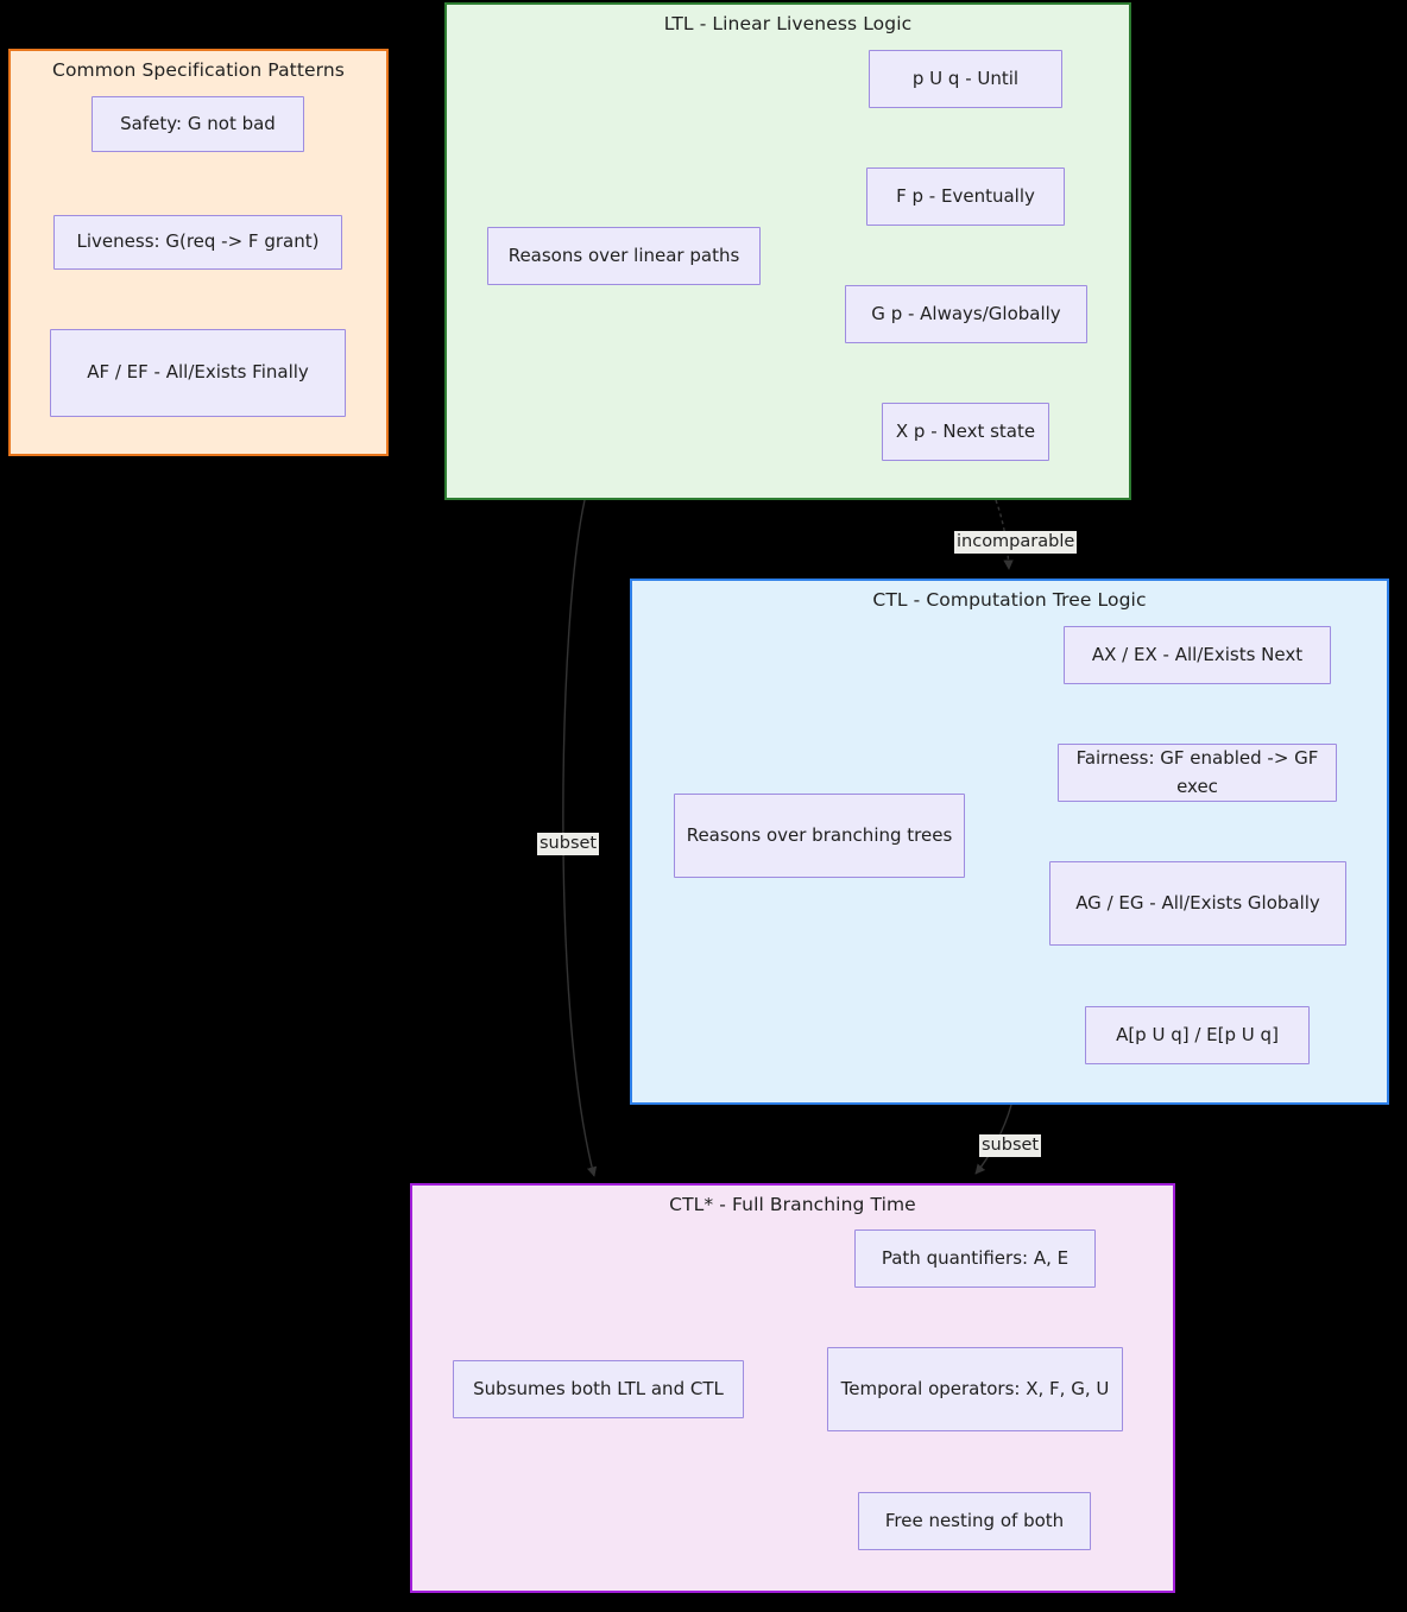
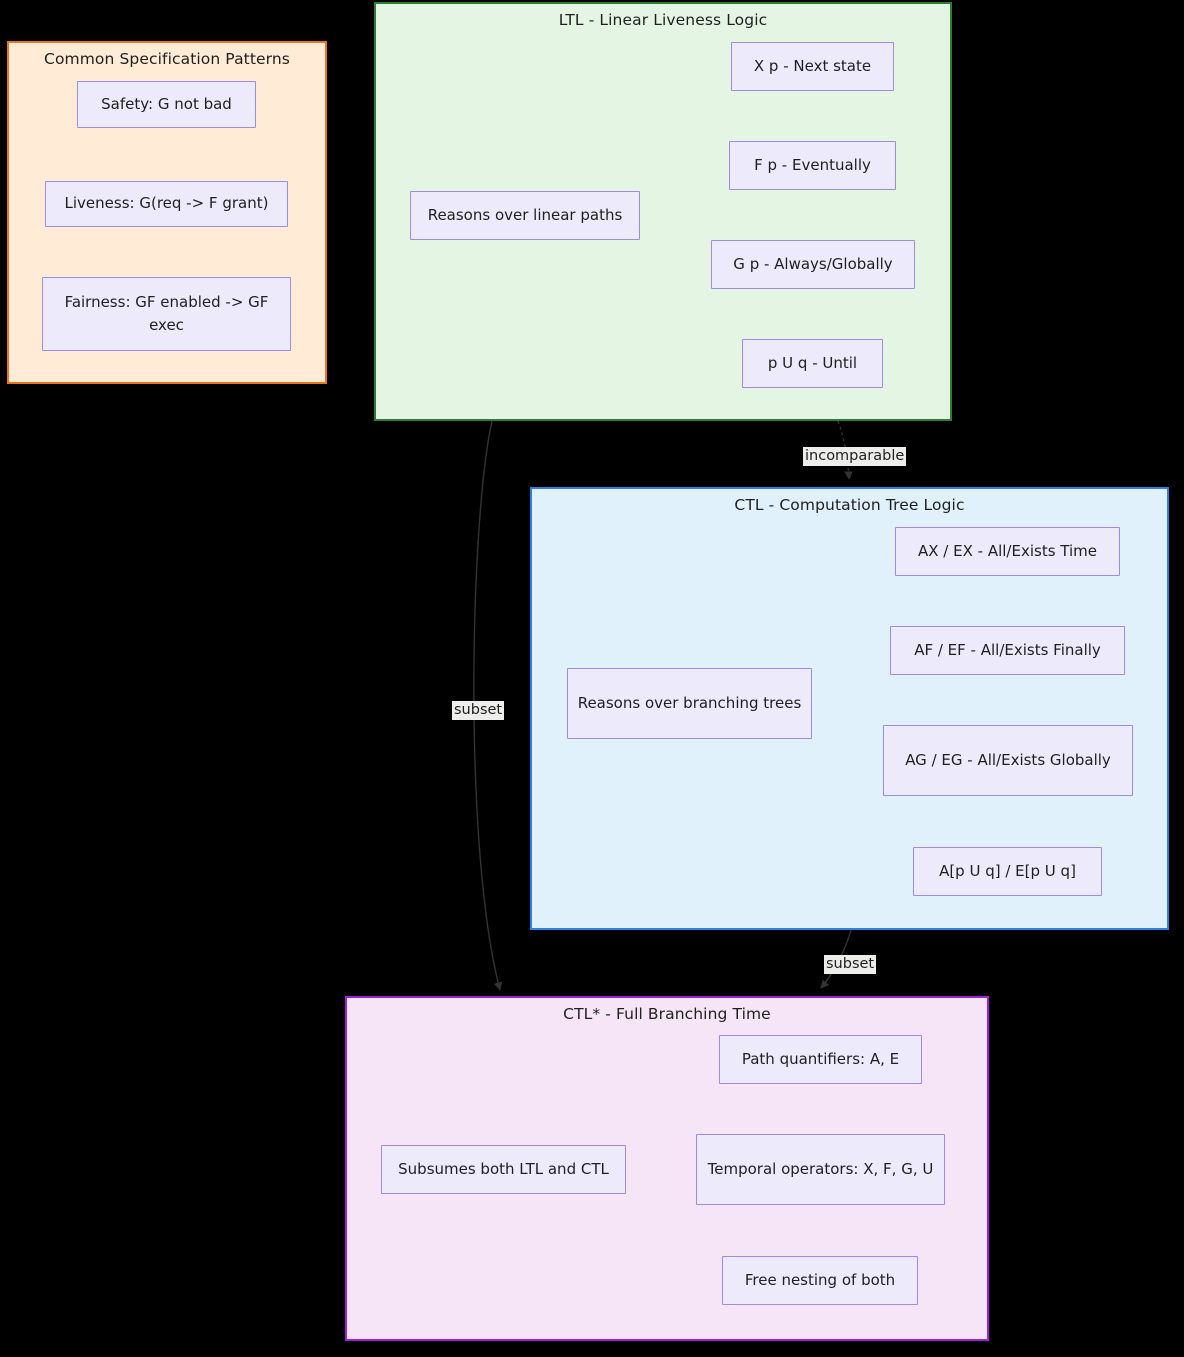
  Common Specification Patterns
  LTL - Linear Liveness Logic
  CTL - Computation Tree Logic
  CTL* - Full Branching Time
  Safety: G not bad
  Liveness: G(req -> F grant)
- AF / EF - All/Exists Finally
+ Fairness: GF enabled -> GF exec
  Reasons over linear paths
- p U q - Until
+ X p - Next state
  F p - Eventually
  G p - Always/Globally
- X p - Next state
+ p U q - Until
  Reasons over branching trees
- AX / EX - All/Exists Next
+ AX / EX - All/Exists Time
- Fairness: GF enabled -> GF exec
+ AF / EF - All/Exists Finally
  AG / EG - All/Exists Globally
  A[p U q] / E[p U q]
  Subsumes both LTL and CTL
  Path quantifiers: A, E
  Temporal operators: X, F, G, U
  Free nesting of both
  subset
  incomparable
  subset
